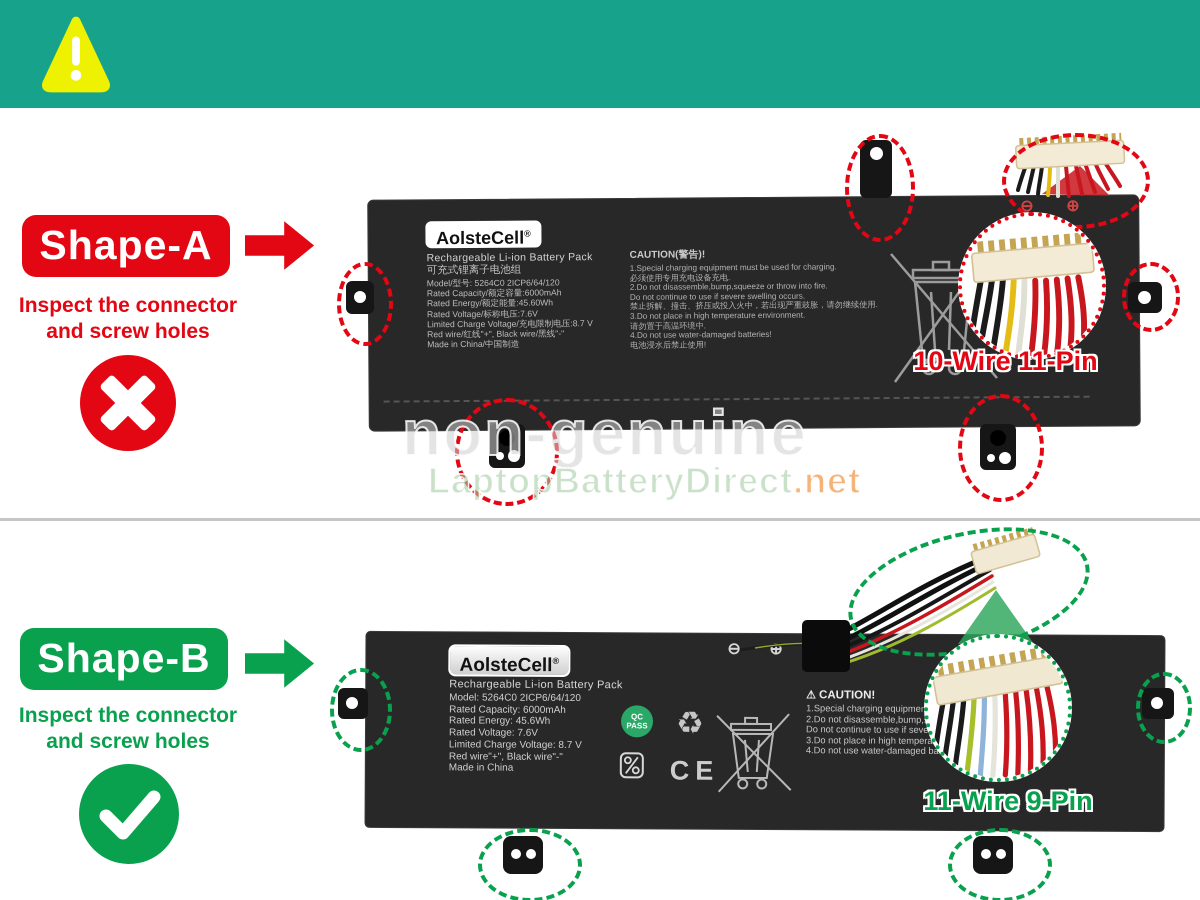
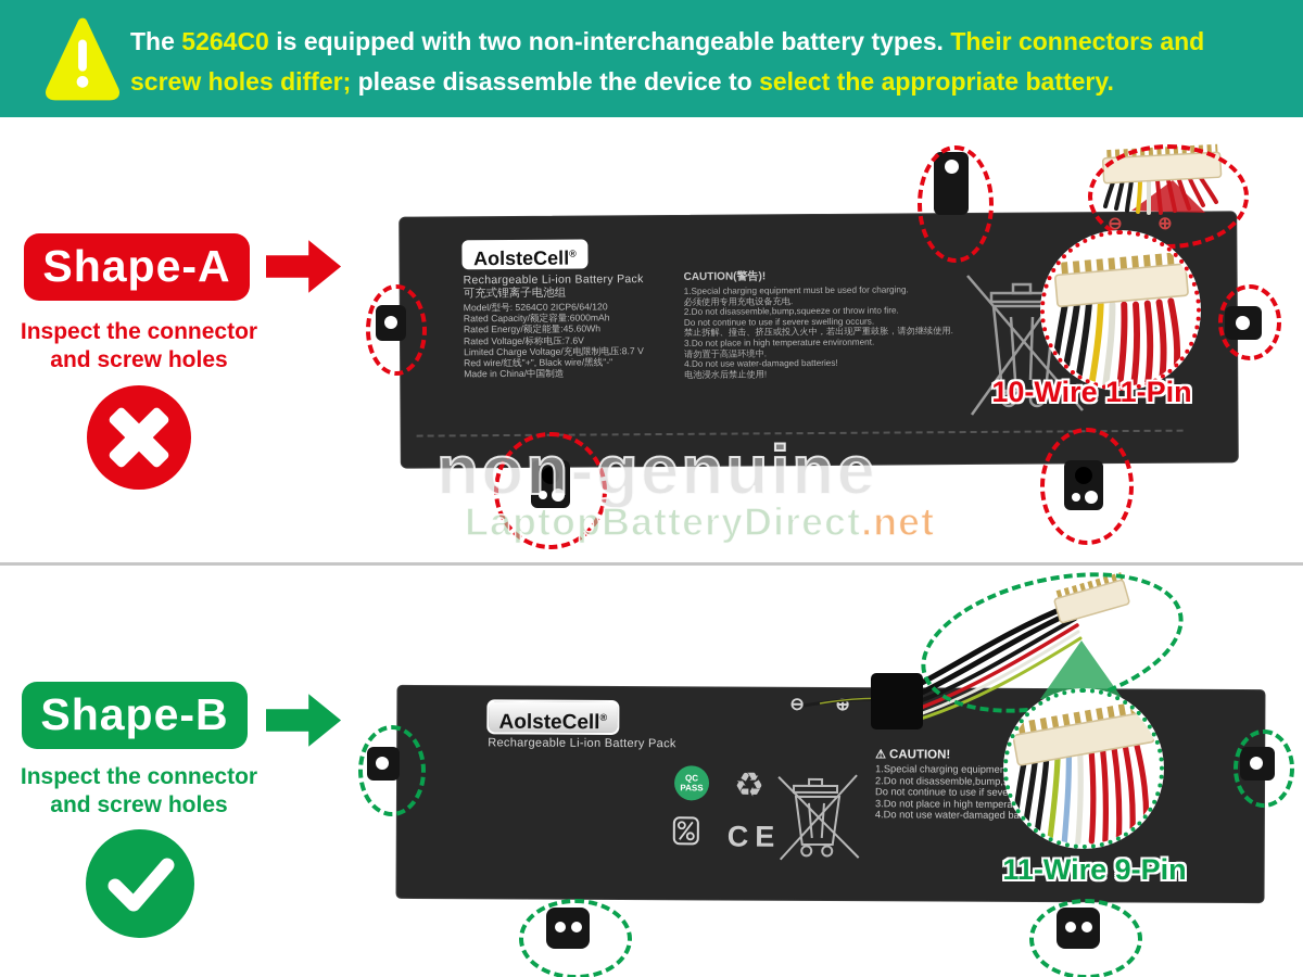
+ The 5264C0 is equipped with two non-interchangeable battery types. Their connectors and
+ screw holes differ; please disassemble the device to select the appropriate battery.
  Shape-A
  Inspect the connector
  and screw holes
  AolsteCell®
  Rechargeable Li-ion Battery Pack
  可充式锂离子电池组
  Model/型号: 5264C0 2ICP6/64/120
  Rated Capacity/额定容量:6000mAh
  Rated Energy/额定能量:45.60Wh
  Rated Voltage/标称电压:7.6V
  Limited Charge Voltage/充电限制电压:8.7 V
  Red wire/红线"+", Black wire/黑线"-"
  Made in China/中国制造
  CAUTION(警告)!
  1.Special charging equipment must be used for charging.
  必须使用专用充电设备充电.
  2.Do not disassemble,bump,squeeze or throw into fire.
  Do not continue to use if severe swelling occurs.
  禁止拆解、撞击、挤压或投入火中，若出现严重鼓胀，请勿继续使用.
  3.Do not place in high temperature environment.
  请勿置于高温环境中.
  4.Do not use water-damaged batteries!
  电池浸水后禁止使用!
  ⊖
  ⊕
  10-Wire 11-Pin
  non-genuine
  LaptopBatteryDirect.net
  Shape-B
  Inspect the connector
  and screw holes
  AolsteCell®
  Rechargeable Li-ion Battery Pack
- Model: 5264C0 2ICP6/64/120
- Rated Capacity: 6000mAh
- Rated Energy: 45.6Wh
- Rated Voltage: 7.6V
- Limited Charge Voltage: 8.7 V
- Red wire"+", Black wire"-"
- Made in China
  QC
  PASS
  ♻
  CE
  ⊖
  ⊕
  ⚠ CAUTION!
  4.Do not use water-damaged ba
  11-Wire 9-Pin
